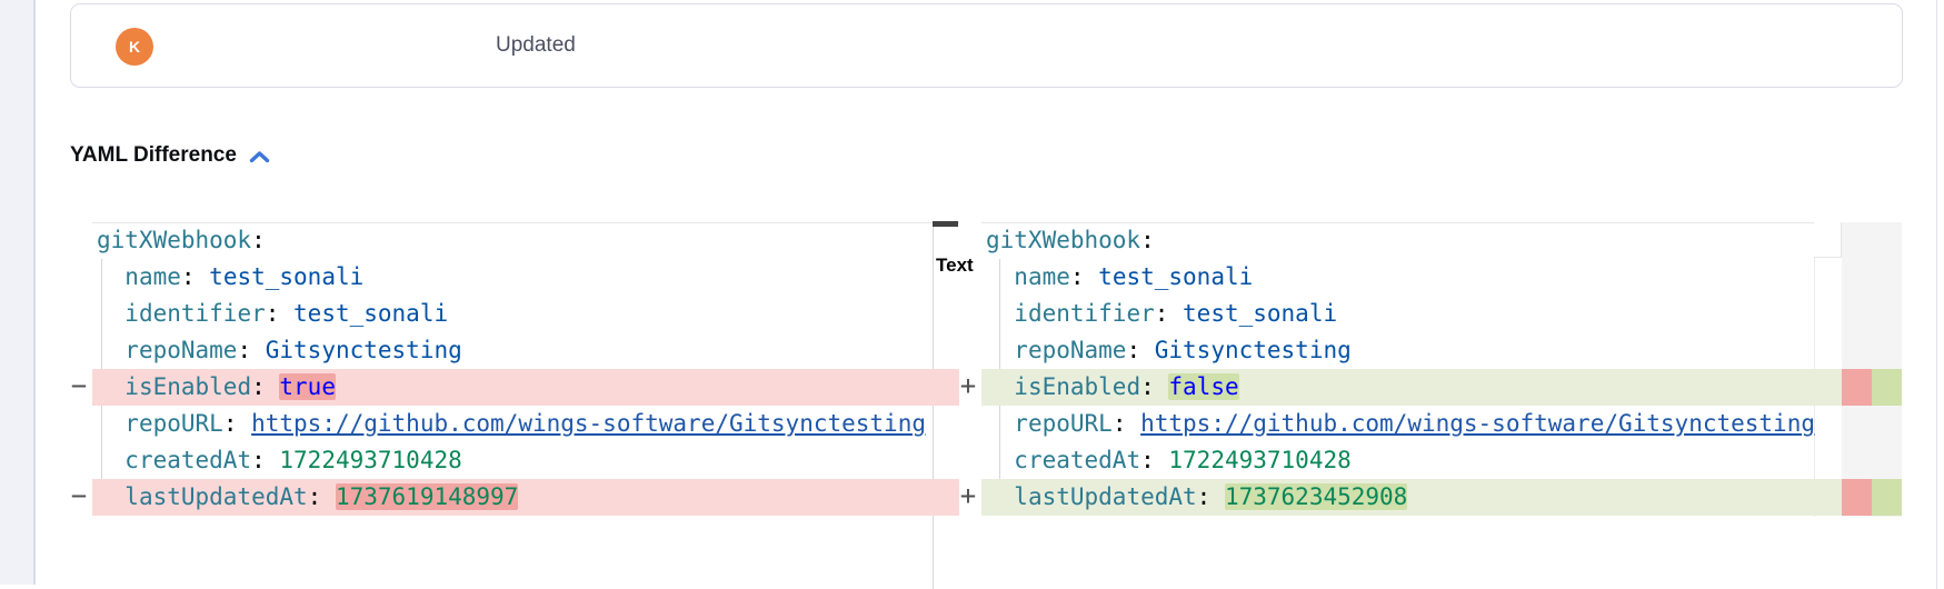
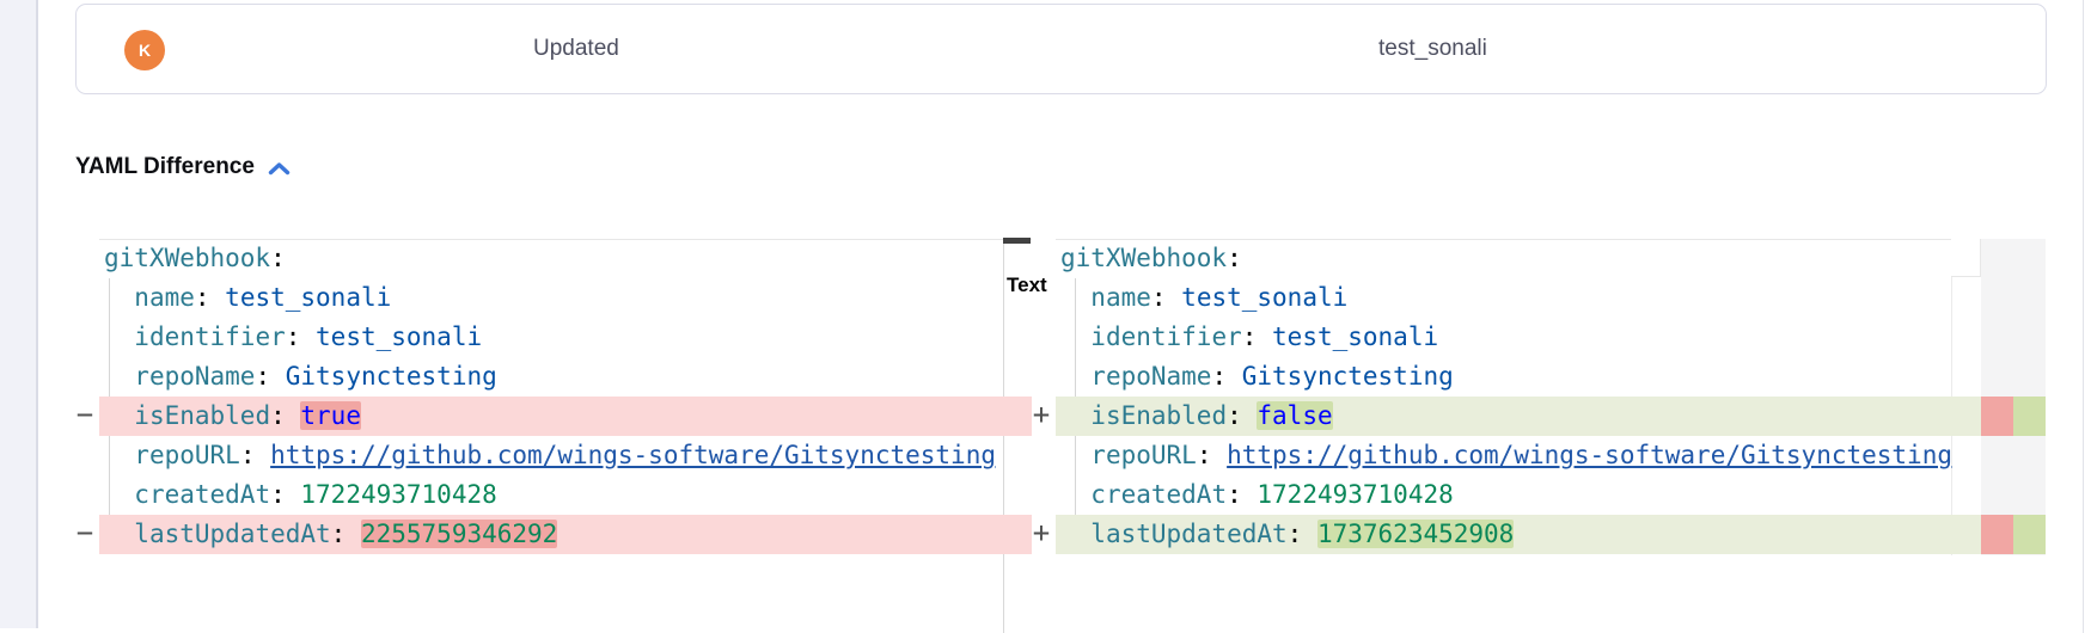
  K
  Updated
+ test_sonali
  YAML Difference
  Text
  gitXWebhook:
  name: test_sonali
  identifier: test_sonali
  repoName: Gitsynctesting
  −
  isEnabled: true
  repoURL: https://github.com/wings-software/Gitsynctesting
  createdAt: 1722493710428
  −
- lastUpdatedAt: 1737619148997
+ lastUpdatedAt: 2255759346292
  gitXWebhook:
  name: test_sonali
  identifier: test_sonali
  repoName: Gitsynctesting
  +
  isEnabled: false
  repoURL: https://github.com/wings-software/Gitsynctesting
  createdAt: 1722493710428
  +
  lastUpdatedAt: 1737623452908
